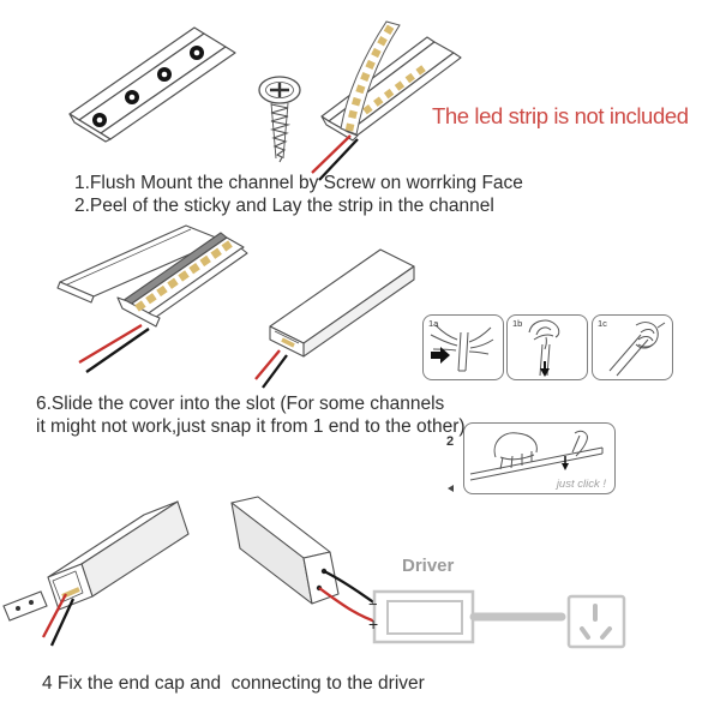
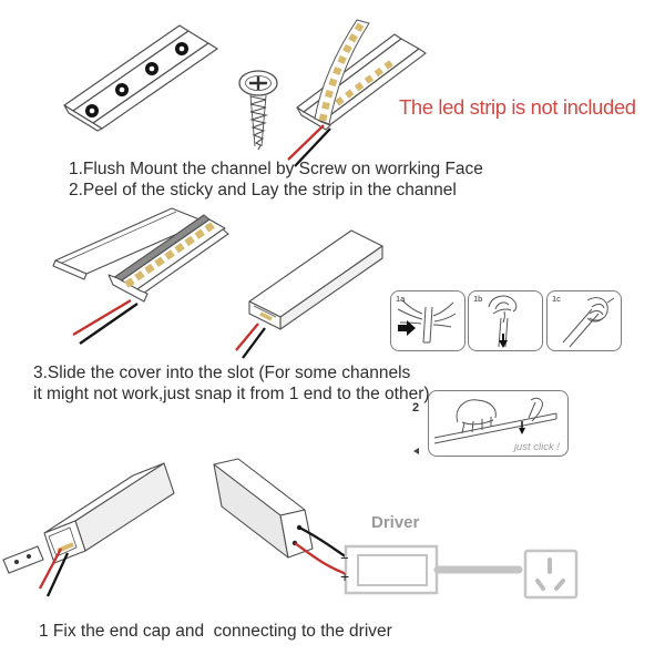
  The led strip is not included
  1.Flush Mount the channel by Screw on worrking Face
  2.Peel of the sticky and Lay the strip in the channel
  1a
  1b
  1c
- 6.Slide the cover into the slot (For some channels
+ 3.Slide the cover into the slot (For some channels
  it might not work,just snap it from 1 end to the other)
  2
  just click !
  Driver
  −
  +
- 4 Fix the end cap and connecting to the driver
+ 1 Fix the end cap and connecting to the driver
